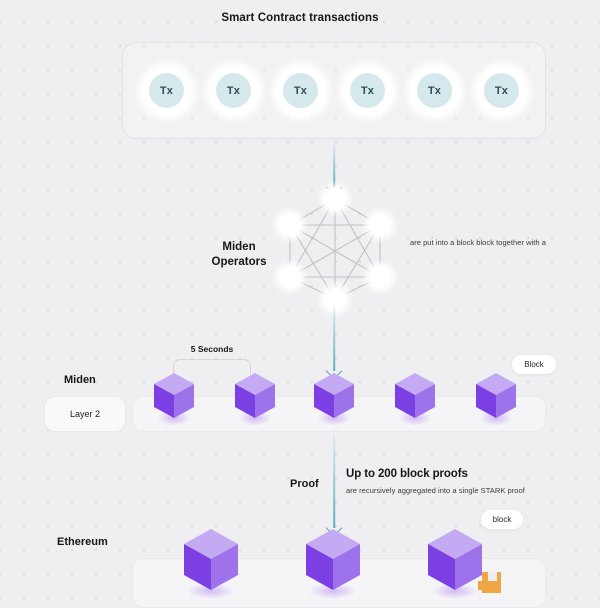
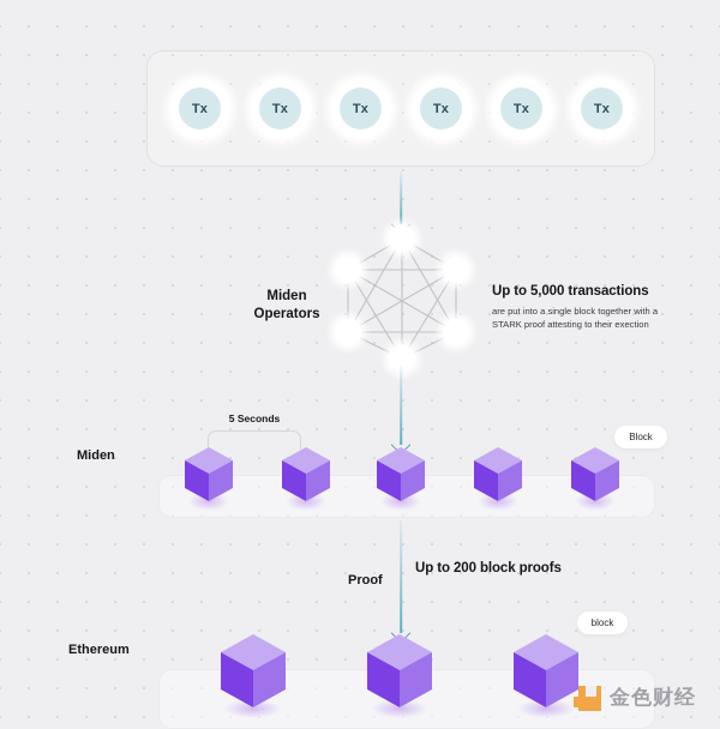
- Smart Contract transactions
  Tx
  Tx
  Tx
  Tx
  Tx
  Tx
  Miden
  Operators
+ Up to 5,000 transactions
- are put into a block block together with a
+ are put into a single block together with a
+ STARK proof attesting to their exection
  5 Seconds
  Miden
- Layer 2
  Block
  Proof
  Up to 200 block proofs
- are recursively aggregated into a single STARK proof
  Ethereum
  block
+ 金色财经
